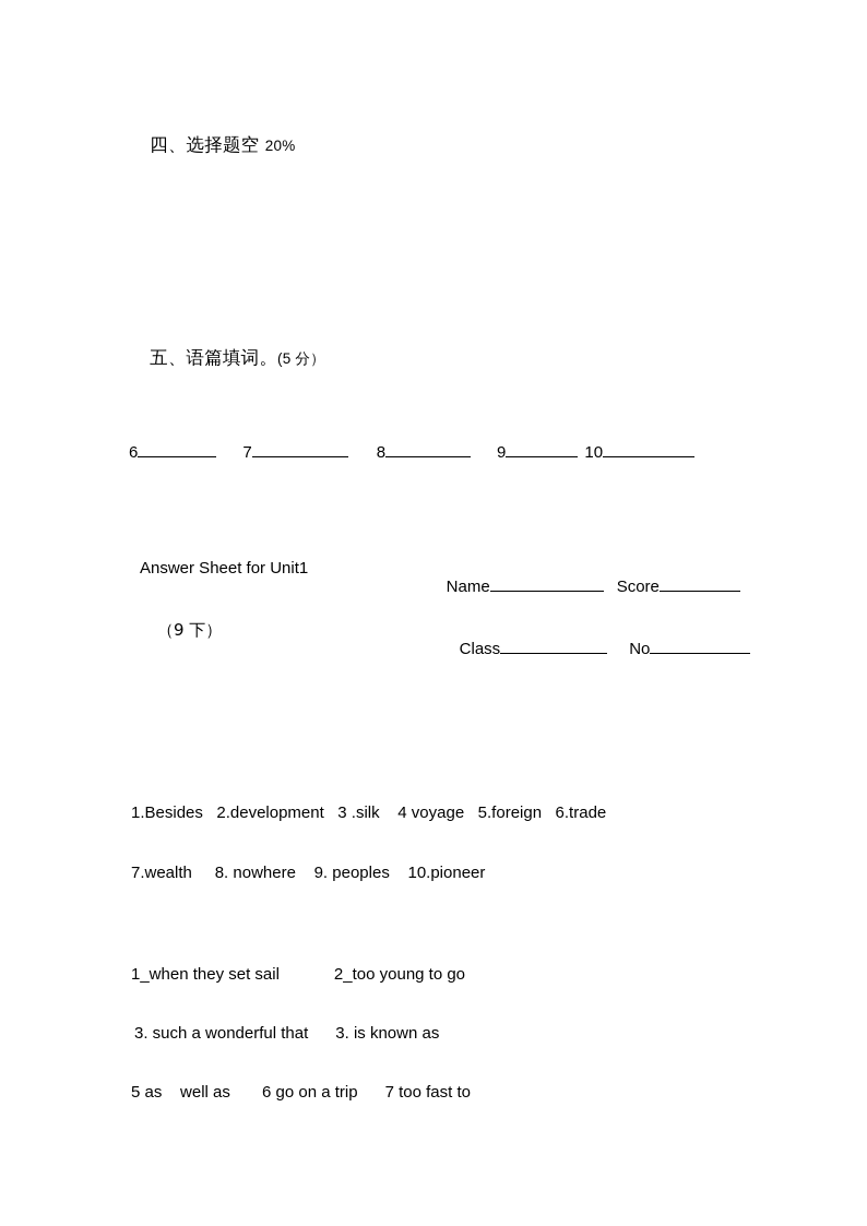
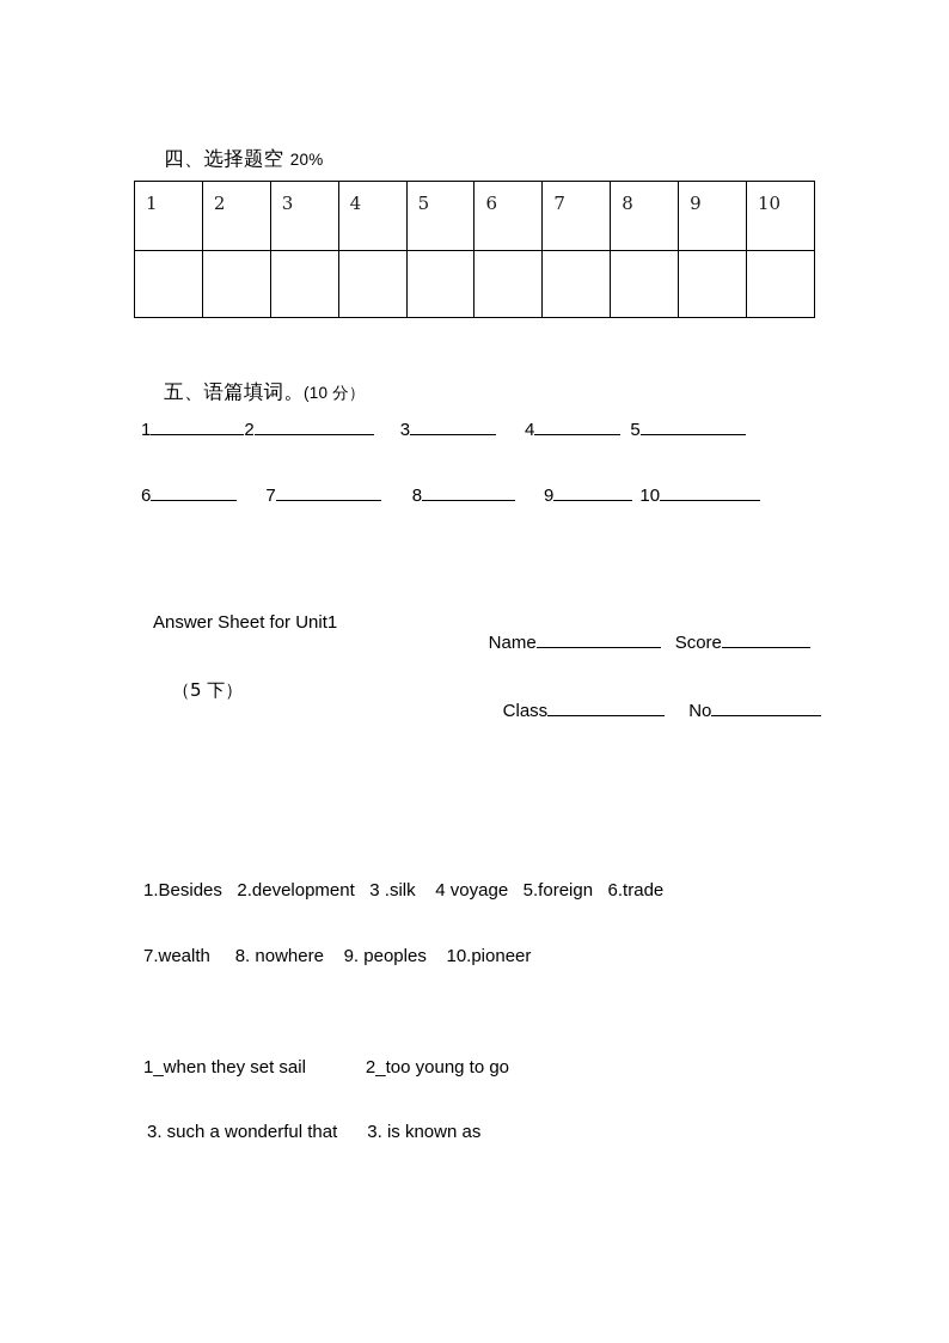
  四、选择题空 20%
+ 1	2	3	4	5	6	7	8	9	10
- 五、语篇填词。(5 分）
+ 五、语篇填词。(10 分）
+ 1 2 3 4 5
  6 7 8 9 10
  Answer Sheet for Unit1
- （9 下）
+ （5 下）
  Name Score
  Class No
  1.Besides 2.development 3 .silk 4 voyage 5.foreign 6.trade
  7.wealth 8. nowhere 9. peoples 10.pioneer
  1_when they set sail 2_too young to go
  3. such a wonderful that 3. is known as
- 5 as well as 6 go on a trip 7 too fast to
